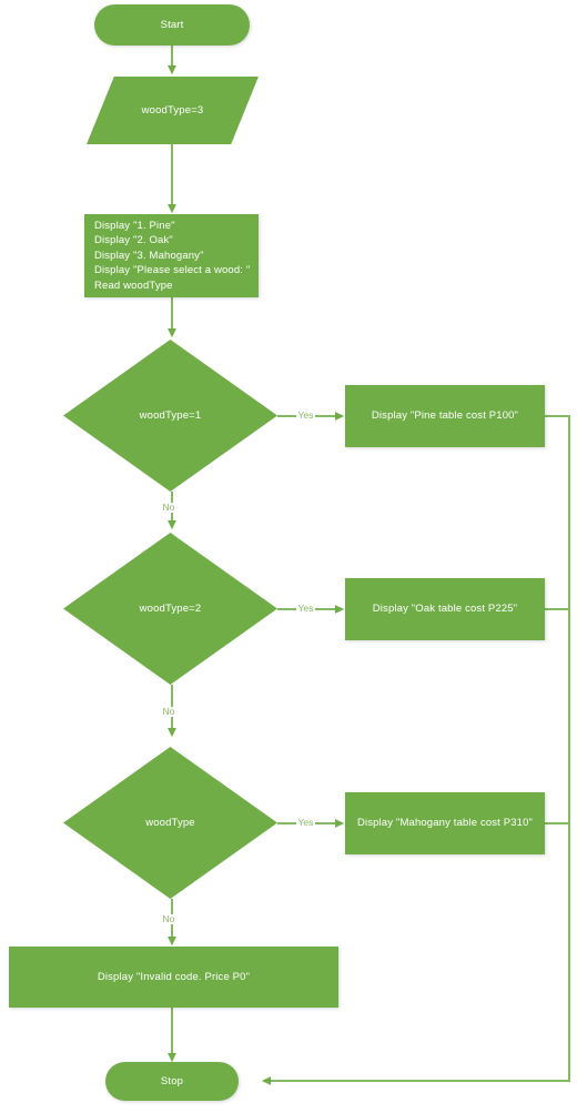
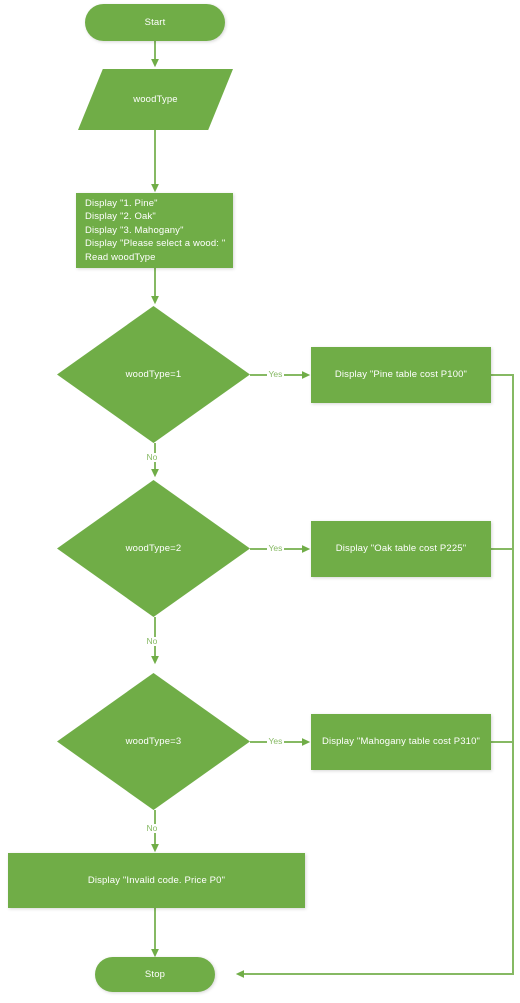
  Start
- woodType=3
+ woodType
  Display "1. Pine"
  Display "2. Oak"
  Display "3. Mahogany"
  Display "Please select a wood: "
  Read woodType
  woodType=1
  Display "Pine table cost P100"
  woodType=2
  Display "Oak table cost P225"
- woodType
+ woodType=3
  Display "Mahogany table cost P310"
  Display "Invalid code. Price P0"
  Stop
  Yes
  No
  Yes
  No
  Yes
  No
